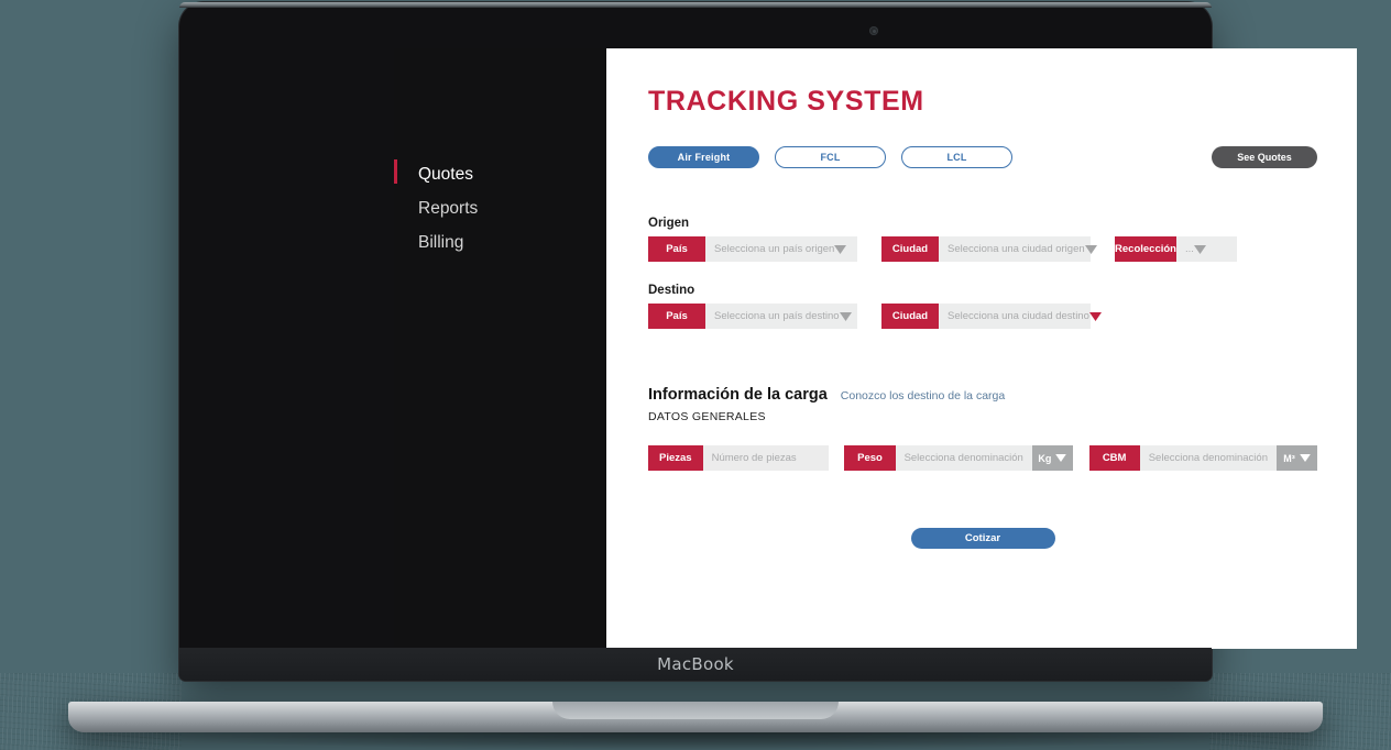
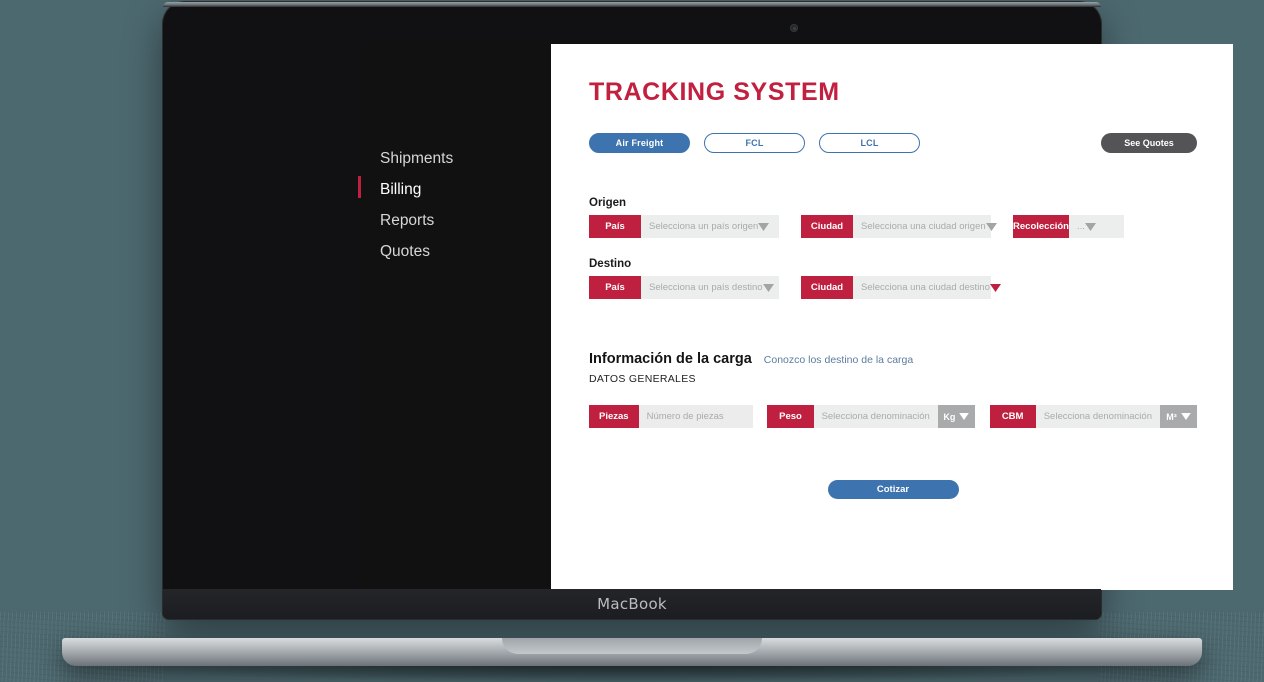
+ Shipments
- Quotes
+ Billing
  Reports
- Billing
+ Quotes
  TRACKING SYSTEM
  Air Freight
  FCL
  LCL
  See Quotes
  Origen
  País
  Selecciona un país origen
  Ciudad
  Selecciona una ciudad origen
  Recolección
  ...
  Destino
  País
  Selecciona un país destino
  Ciudad
  Selecciona una ciudad destino
  Información de la carga
  Conozco los destino de la carga
  DATOS GENERALES
  Piezas
  Número de piezas
  Peso
  Selecciona denominación
  Kg
  CBM
  Selecciona denominación
  M³
  Cotizar
  MacBook
